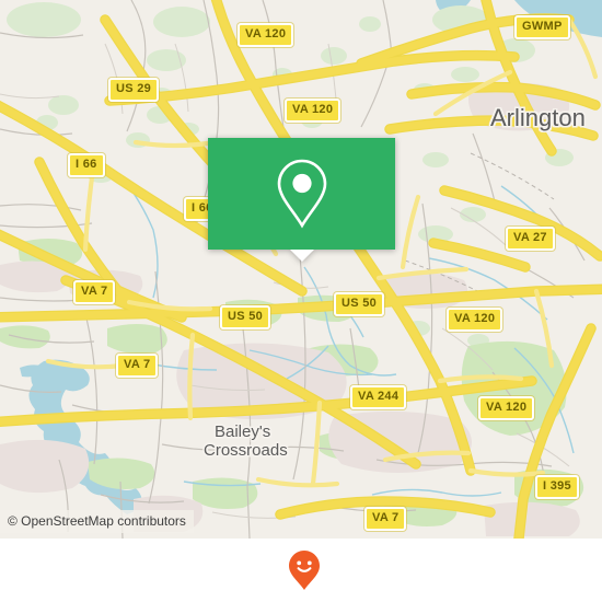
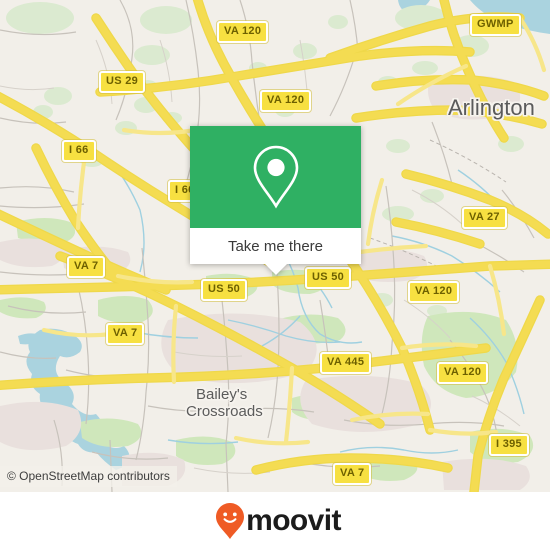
  VA 120
  GWMP
  US 29
  VA 120
  I 66
  VA 27
  VA 7
  US 50
  US 50
  VA 120
  VA 7
- VA 244
+ VA 445
  VA 120
  I 395
  VA 7
  Arlington
  Bailey's
  Crossroads
+ Take me there
  © OpenStreetMap contributors
+ moovit
